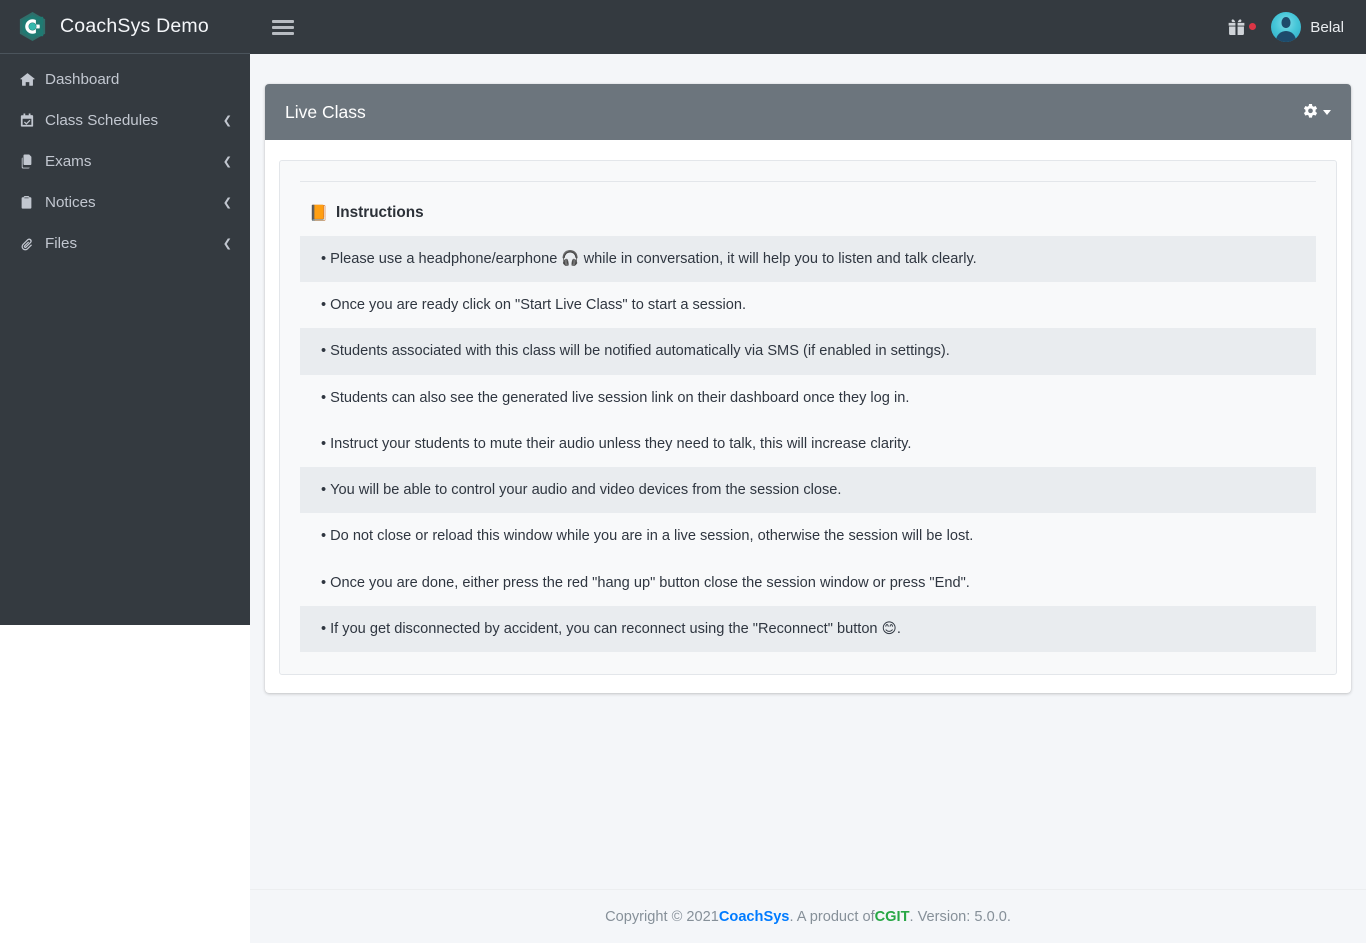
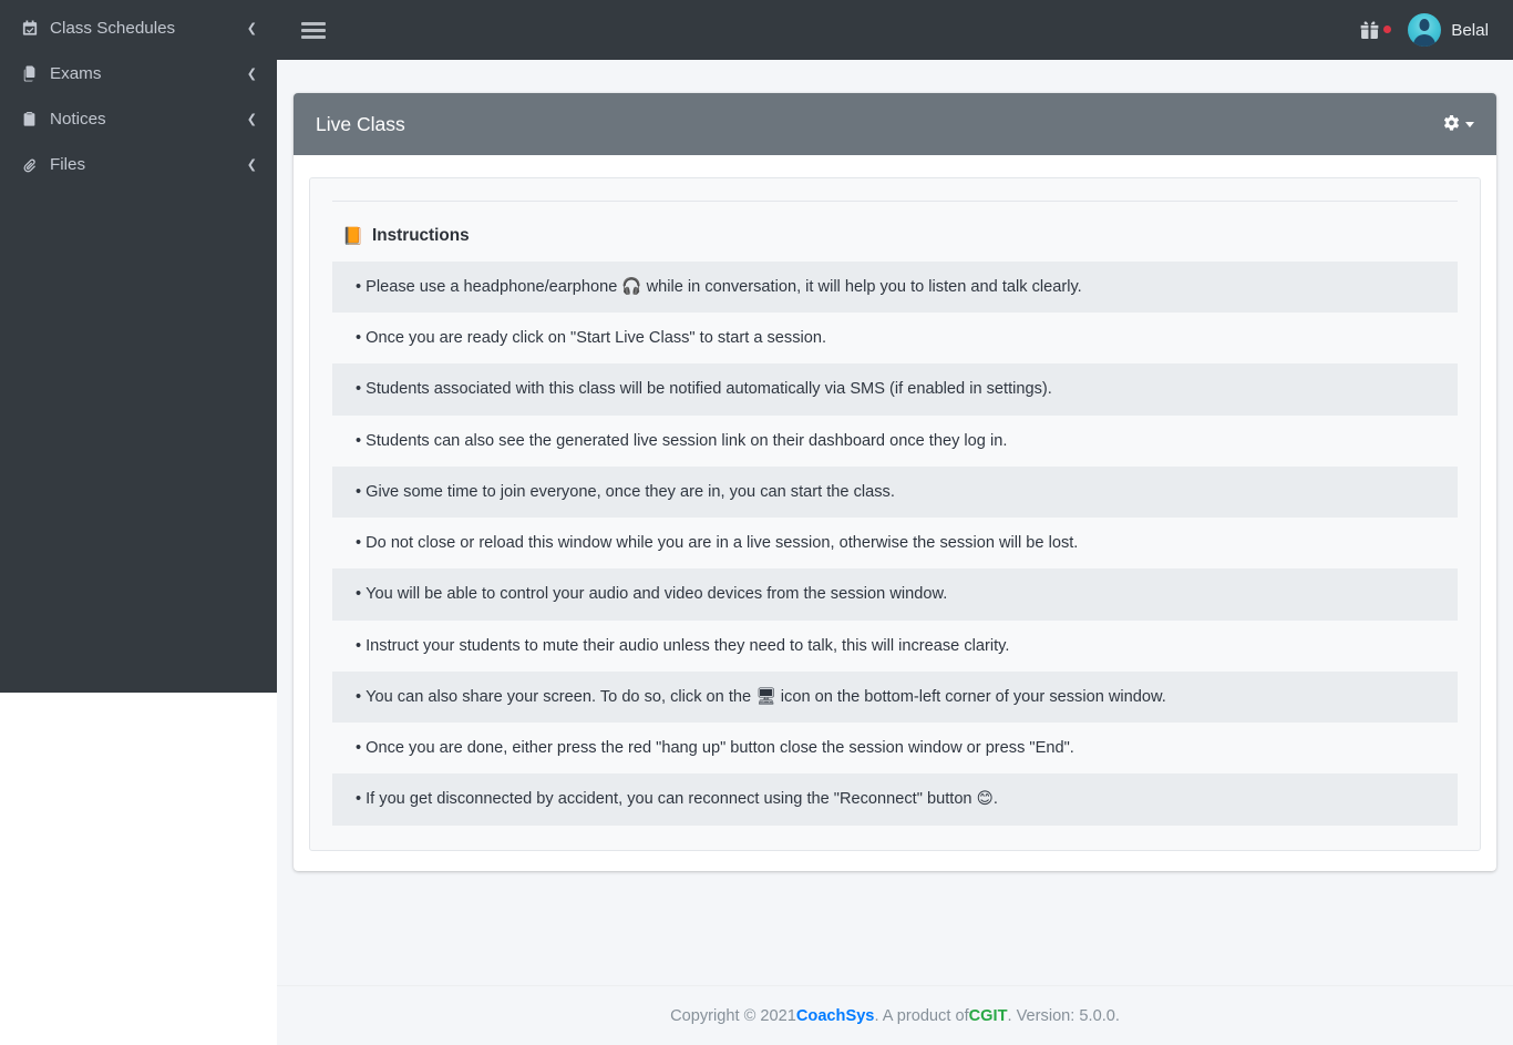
- CoachSys Demo
- Dashboard
  Class Schedules
  ❮
  Exams
  ❮
  Notices
  ❮
  Files
  ❮
  Belal
  Live Class
  📙
  Instructions
  • Please use a headphone/earphone 🎧 while in conversation, it will help you to listen and talk clearly.
  • Once you are ready click on "Start Live Class" to start a session.
  • Students associated with this class will be notified automatically via SMS (if enabled in settings).
  • Students can also see the generated live session link on their dashboard once they log in.
+ • Give some time to join everyone, once they are in, you can start the class.
- • Instruct your students to mute their audio unless they need to talk, this will increase clarity.
+ • Do not close or reload this window while you are in a live session, otherwise the session will be lost.
- • You will be able to control your audio and video devices from the session close.
+ • You will be able to control your audio and video devices from the session window.
- • Do not close or reload this window while you are in a live session, otherwise the session will be lost.
+ • Instruct your students to mute their audio unless they need to talk, this will increase clarity.
+ • You can also share your screen. To do so, click on the 🖥 icon on the bottom-left corner of your session window.
  • Once you are done, either press the red "hang up" button close the session window or press "End".
  • If you get disconnected by accident, you can reconnect using the "Reconnect" button 😊.
  Copyright © 2021
  CoachSys
  . A product of
  CGIT
  . Version: 5.0.0.
